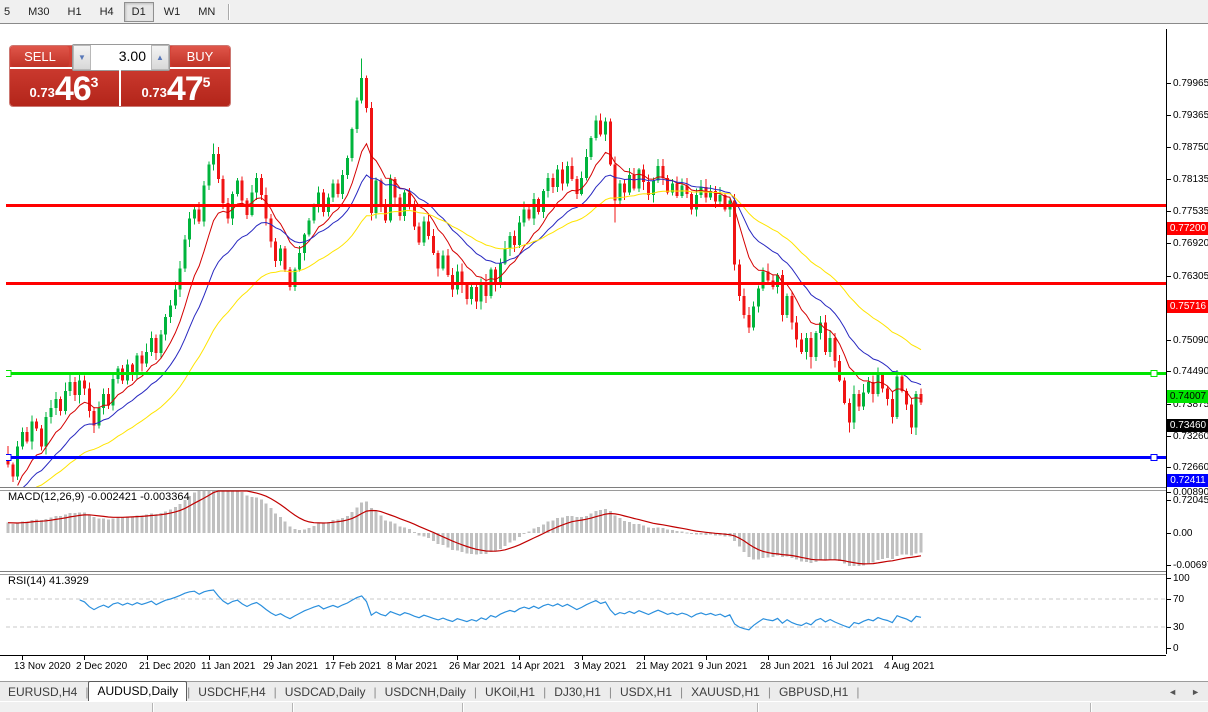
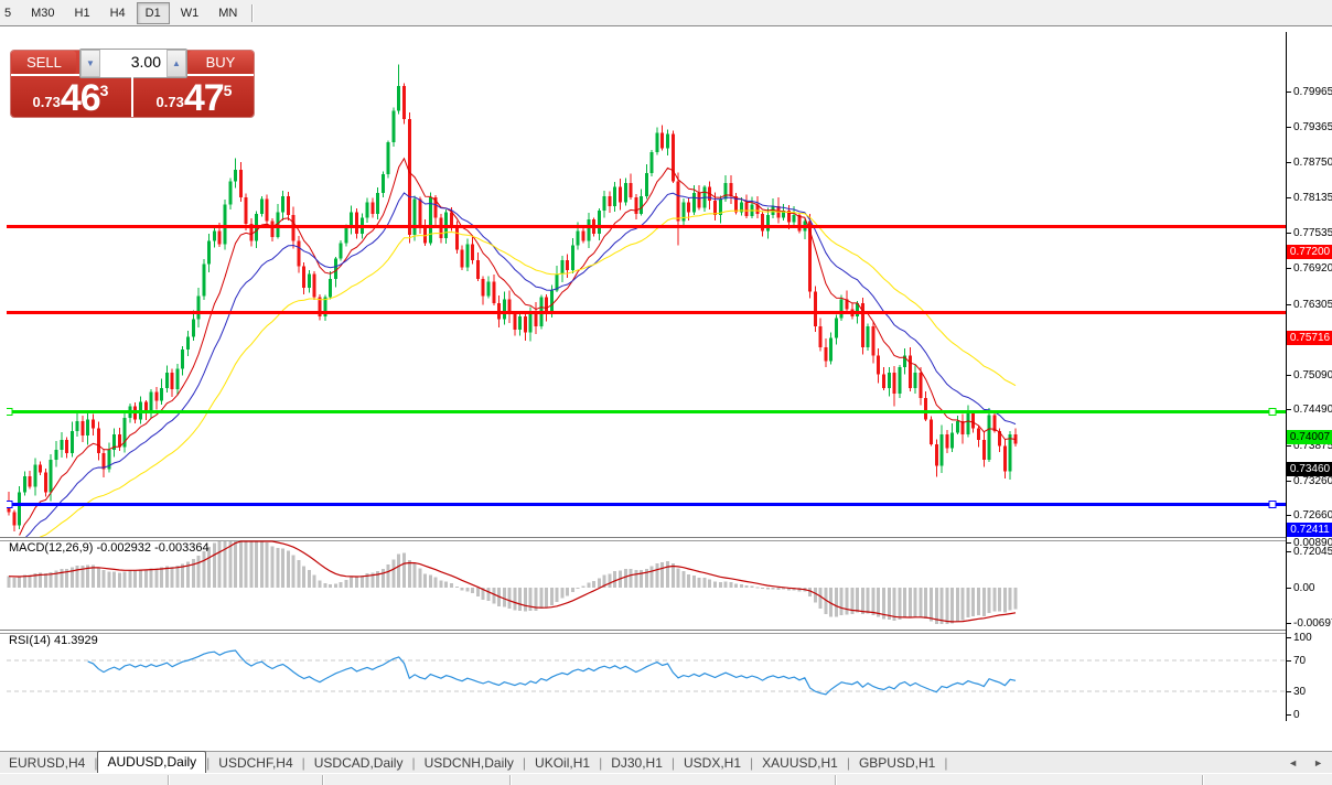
  5
  M30
  H1
  H4
  D1
  W1
  MN
  SELL
  BUY
  ▼
  3.00
  ▲
  0.73
  46
  3
  0.73
  47
  5
- MACD(12,26,9) -0.002421 -0.003364
+ MACD(12,26,9) -0.002932 -0.003364
  RSI(14) 41.3929
  0.79965
  0.79365
  0.78750
  0.78135
  0.77535
  0.76920
  0.76305
  0.75090
  0.74490
  0.73875
  0.73260
  0.72660
  0.72045
  0.77200
  0.75716
  0.74007
  0.72411
  0.73460
  0.00890
  0.00
  -0.0069
  100
  70
  30
  0
- 13 Nov 2020
- 2 Dec 2020
- 21 Dec 2020
- 11 Jan 2021
- 29 Jan 2021
- 17 Feb 2021
- 8 Mar 2021
- 26 Mar 2021
- 14 Apr 2021
- 3 May 2021
- 21 May 2021
- 9 Jun 2021
- 28 Jun 2021
- 16 Jul 2021
- 4 Aug 2021
  EURUSD,H4
  |
  AUDUSD,Daily
  |
  USDCHF,H4
  |
  USDCAD,Daily
  |
  USDCNH,Daily
  |
  UKOil,H1
  |
  DJ30,H1
  |
  USDX,H1
  |
  XAUUSD,H1
  |
  GBPUSD,H1
  |
  ◄
  ►
